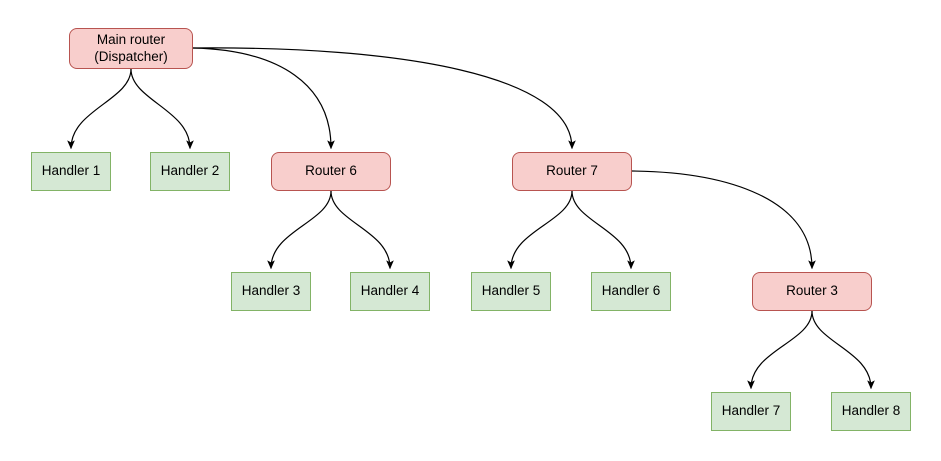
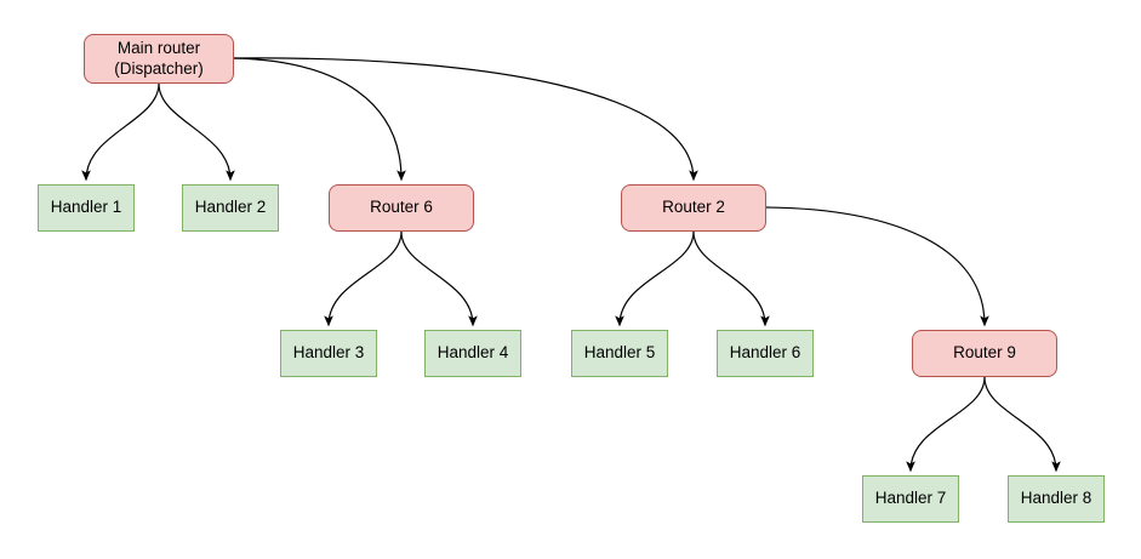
  Main router
  (Dispatcher)
  Handler 1
  Handler 2
  Router 6
- Router 7
+ Router 2
  Handler 3
  Handler 4
  Handler 5
  Handler 6
- Router 3
+ Router 9
  Handler 7
  Handler 8
